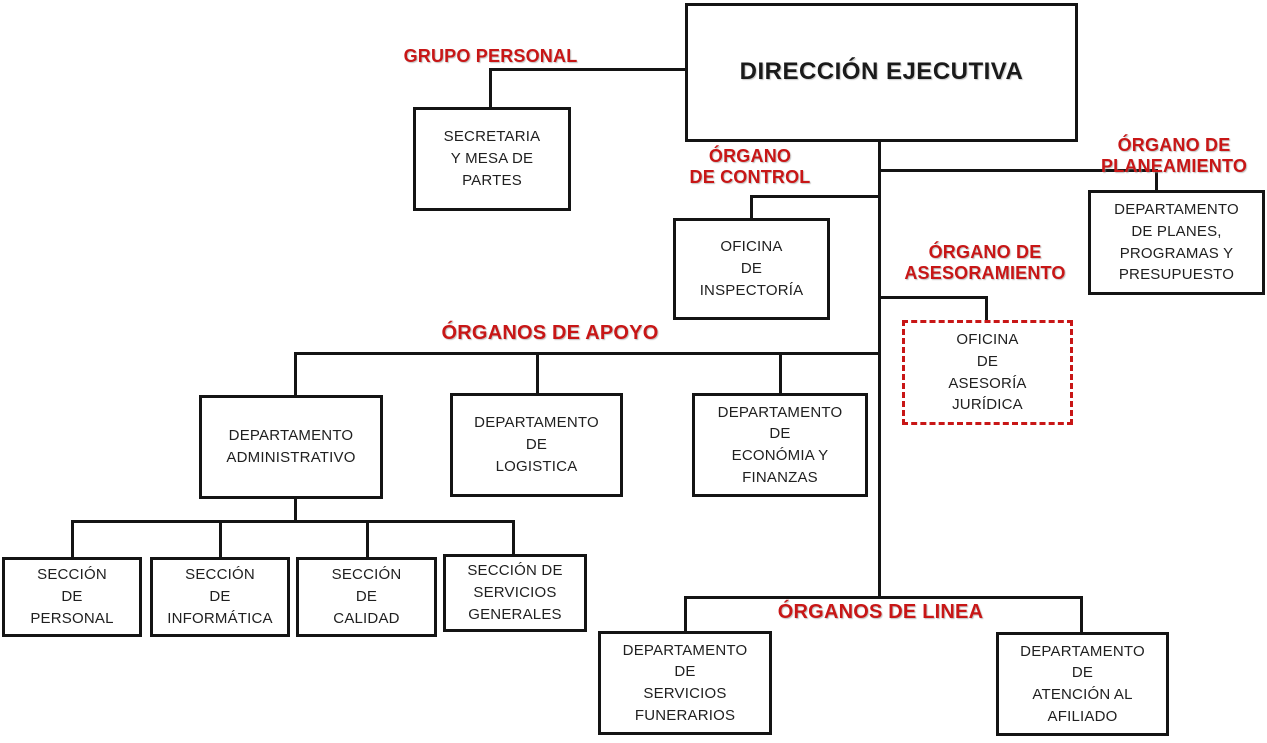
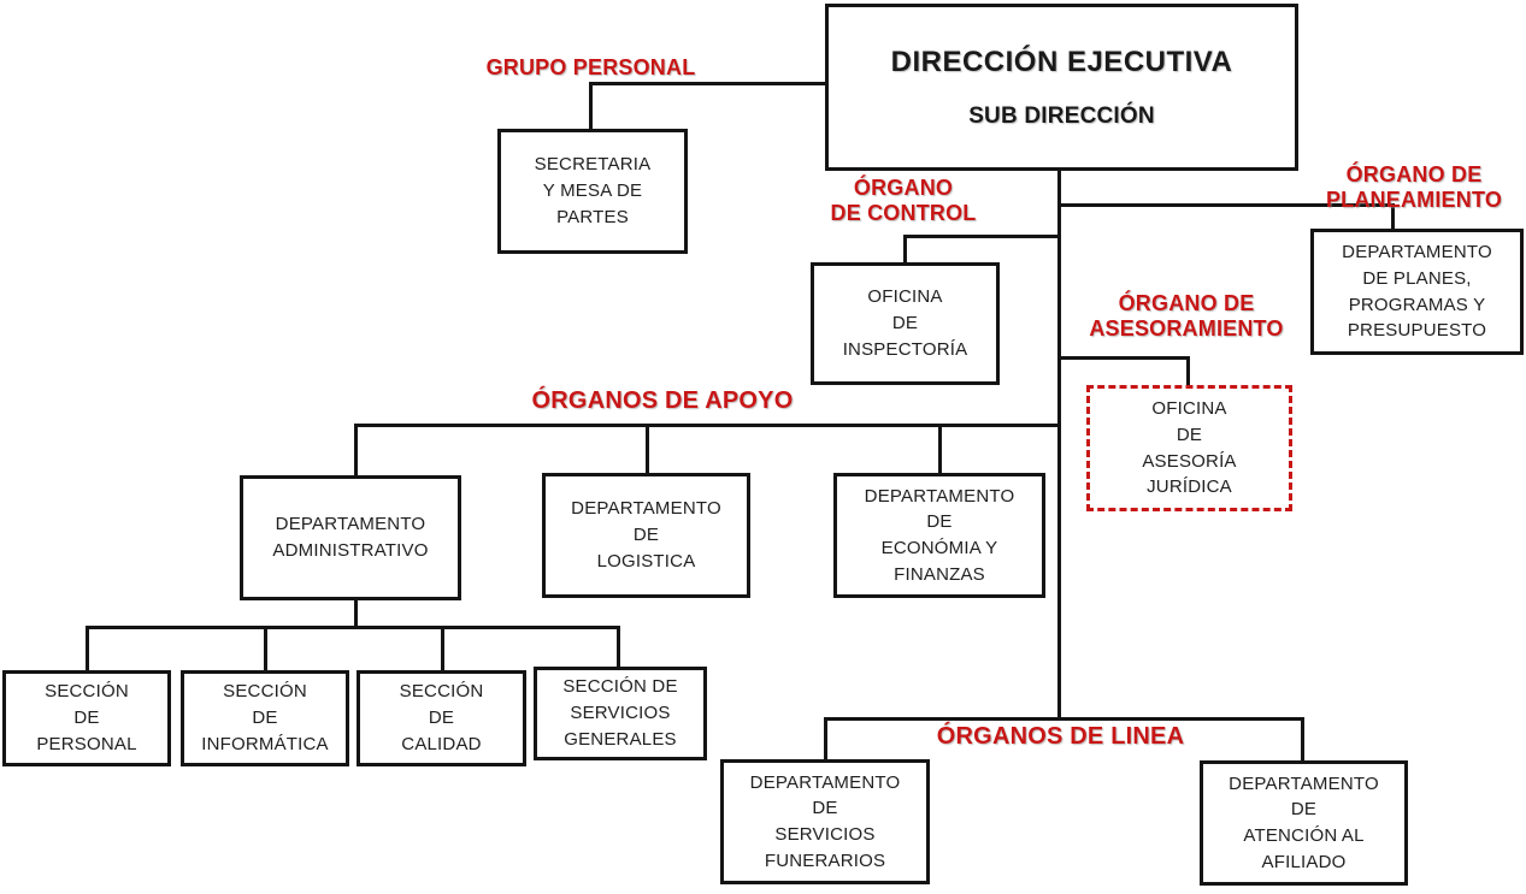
  GRUPO PERSONAL
  ÓRGANO
  DE CONTROL
  ÓRGANO DE
  PLANEAMIENTO
  ÓRGANO DE
  ASESORAMIENTO
  ÓRGANOS DE APOYO
  ÓRGANOS DE LINEA
  DIRECCIÓN EJECUTIVA
+ SUB DIRECCIÓN
  SECRETARIA
  Y MESA DE
  PARTES
  OFICINA
  DE
  INSPECTORÍA
  DEPARTAMENTO
  DE PLANES,
  PROGRAMAS Y
  PRESUPUESTO
  OFICINA
  DE
  ASESORÍA
  JURÍDICA
  DEPARTAMENTO
  ADMINISTRATIVO
  DEPARTAMENTO
  DE
  LOGISTICA
  DEPARTAMENTO
  DE
  ECONÓMIA Y
  FINANZAS
  SECCIÓN
  DE
  PERSONAL
  SECCIÓN
  DE
  INFORMÁTICA
  SECCIÓN
  DE
  CALIDAD
  SECCIÓN DE
  SERVICIOS
  GENERALES
  DEPARTAMENTO
  DE
  SERVICIOS
  FUNERARIOS
  DEPARTAMENTO
  DE
  ATENCIÓN AL
  AFILIADO
